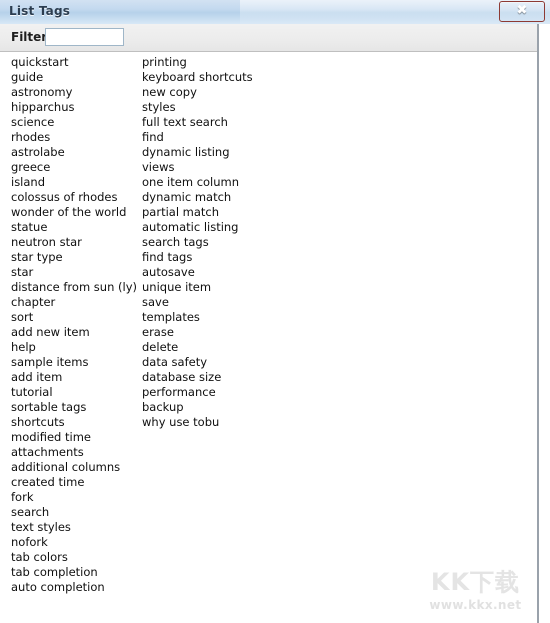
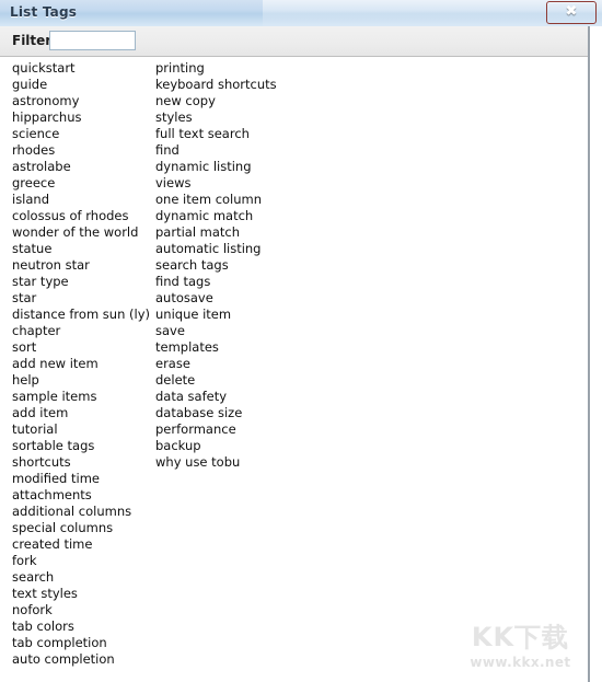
  List Tags
  ✖
  Filte
  quickstart
  guide
  astronomy
  hipparchus
  science
  rhodes
  astrolabe
  greece
  island
  colossus of rhodes
  wonder of the world
  statue
  neutron star
  star type
  star
  distance from sun (ly)
  chapter
  sort
  add new item
  help
  sample items
  add item
  tutorial
  sortable tags
  shortcuts
  modified time
  attachments
  additional columns
+ special columns
  created time
  fork
  search
  text styles
  nofork
  tab colors
  tab completion
  auto completion
  printing
  keyboard shortcuts
  new copy
  styles
  full text search
  find
  dynamic listing
  views
  one item column
  dynamic match
  partial match
  automatic listing
  search tags
  find tags
  autosave
  unique item
  save
  templates
  erase
  delete
  data safety
  database size
  performance
  backup
  why use tobu
  KK下载
  www.kkx.net
